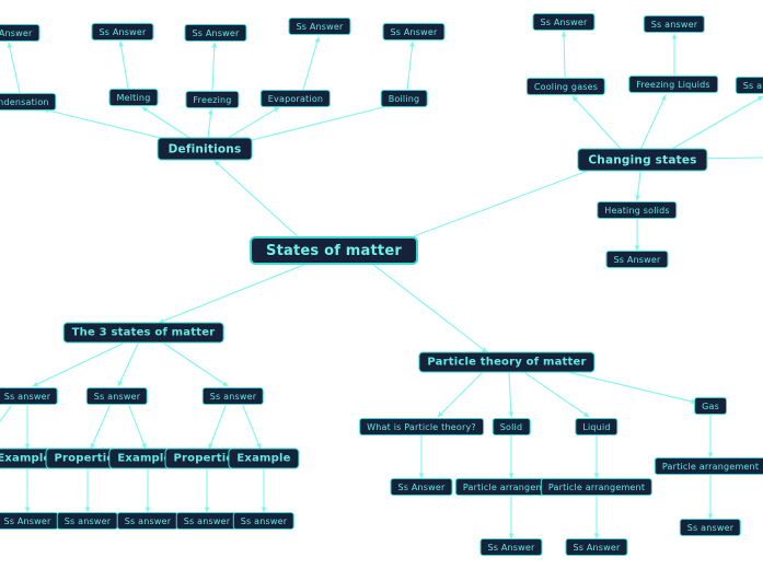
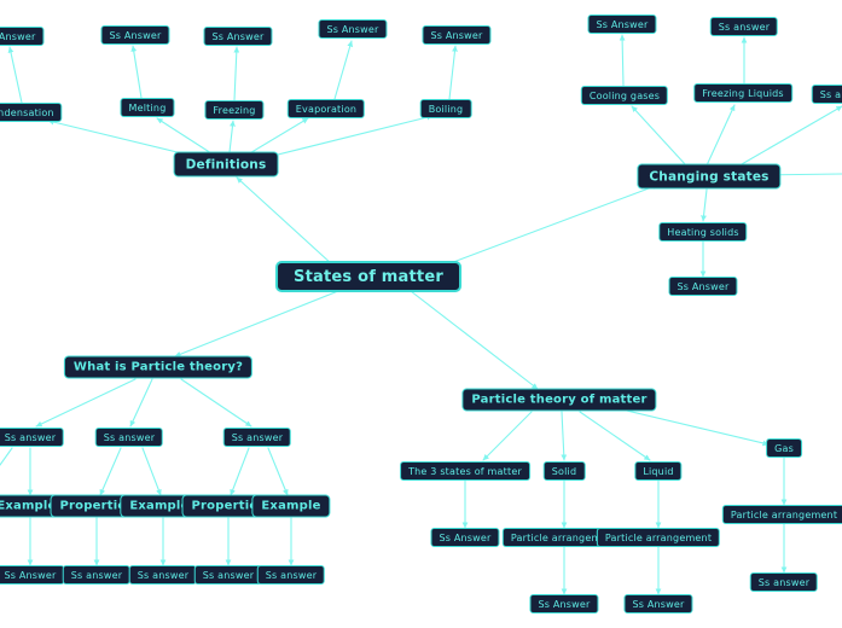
  States of matter
  Definitions
  ndensation
  Melting
  Freezing
  Evaporation
  Boiling
  Answer
  Ss Answer
  Ss Answer
  Ss Answer
  Ss Answer
  Changing states
  Cooling gases
  Freezing Liquids
  Ss Answer
  Ss answer
  Heating solids
  Ss Answer
- The 3 states of matter
+ What is Particle theory?
  Ss answer
  Ss answer
  Ss answer
  Exampl
  Properti
  Exampl
  Properti
  Example
  Ss Answer
  Ss answer
  Ss answer
  Ss answer
  Ss answer
  Particle theory of matter
- What is Particle theory?
+ The 3 states of matter
  Solid
  Liquid
  Gas
  Ss Answer
  Particle arrange
  Particle arrangement
  Particle arrangement
  Ss Answer
  Ss Answer
  Ss answer
